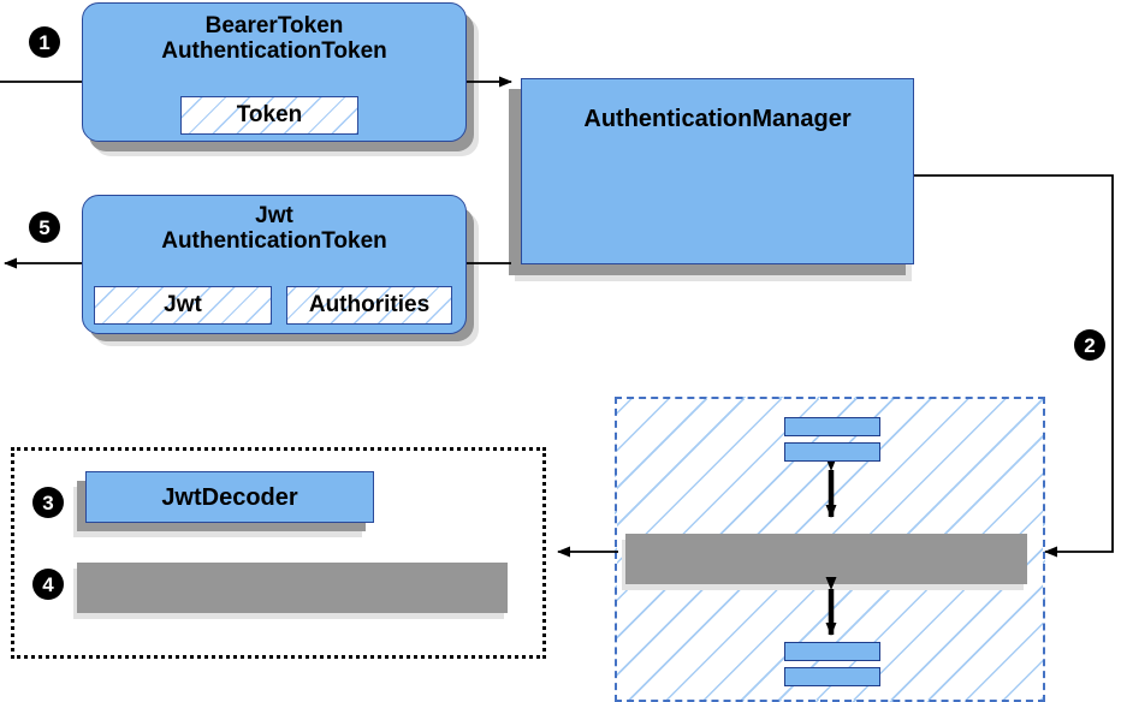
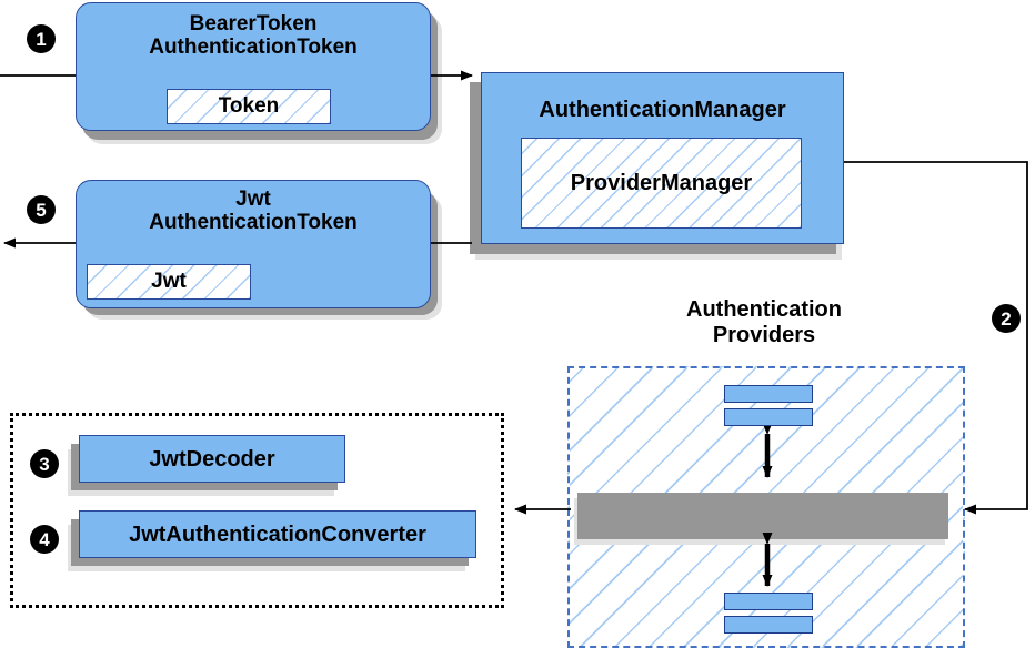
  1
  2
  3
  4
  5
  BearerToken
  AuthenticationToken
  Token
  Jwt
  AuthenticationToken
  Jwt
- Authorities
  AuthenticationManager
+ ProviderManager
+ Authentication
+ Providers
  JwtDecoder
+ JwtAuthenticationConverter
